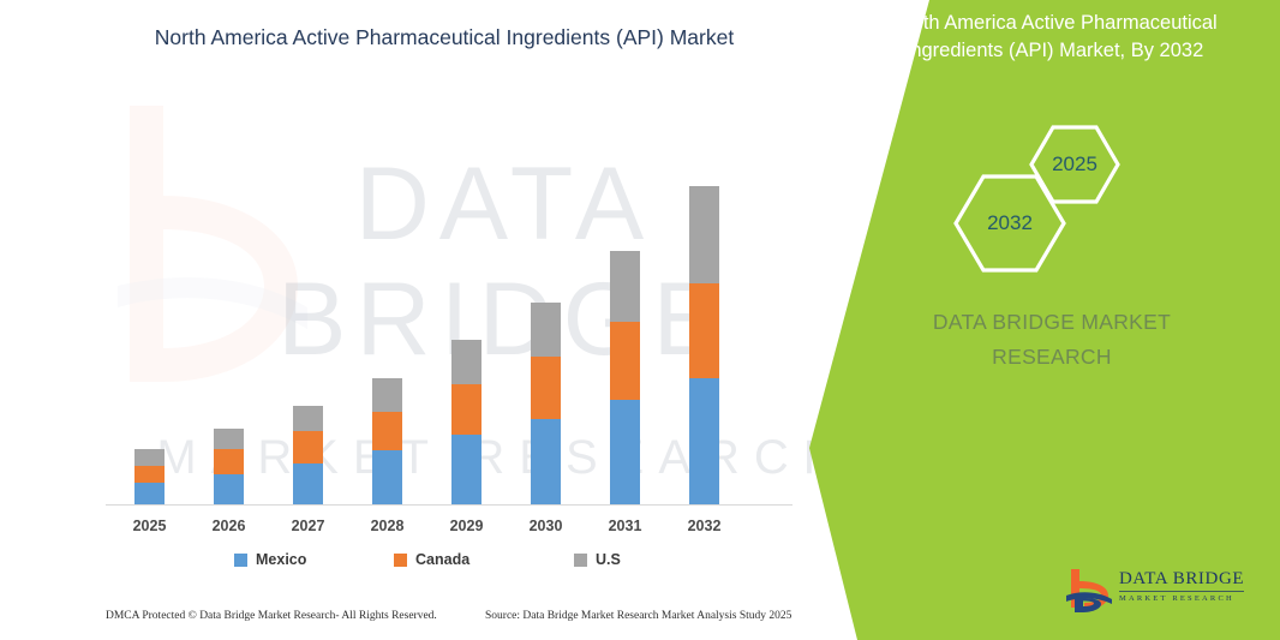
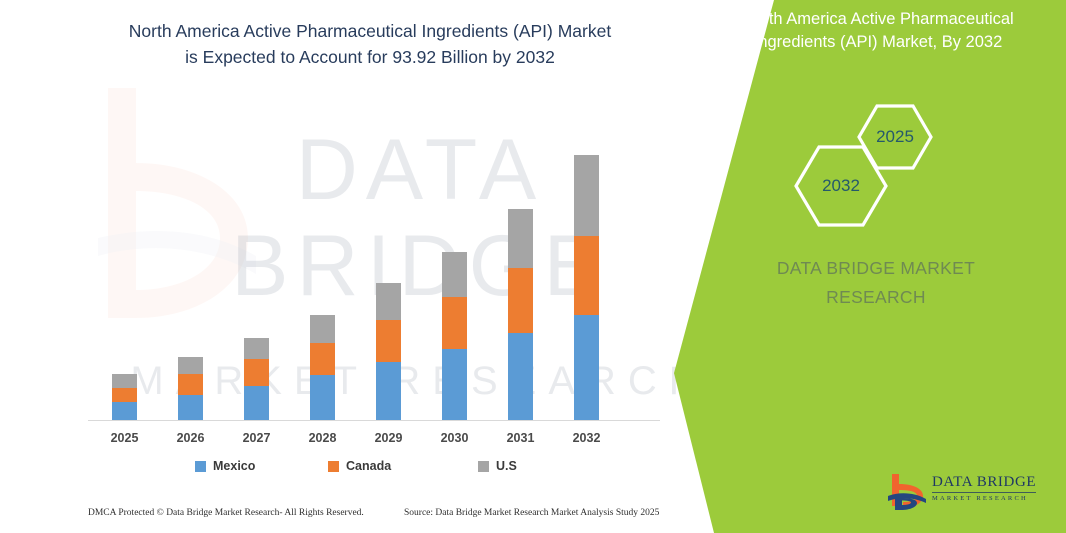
  DATA BRIDG
  North America Active Pharmaceutical Ingredients (API) Market
+ is Expected to Account for 93.92 Billion by 2032
  2025
  2026
  2027
  2028
  2029
  2030
  2031
  2032
  Mexico
  Canada
  U.S
  DMCA Protected © Data Bridge Market Research- All Rights Reserved.
  Source: Data Bridge Market Research Market Analysis Study 2025
  th America Active Pharmaceutical
  ngredients (API) Market, By 2032
  2025
  2032
  DATA BRIDGE MARKET
  RESEARCH
  DATA BRIDGE
